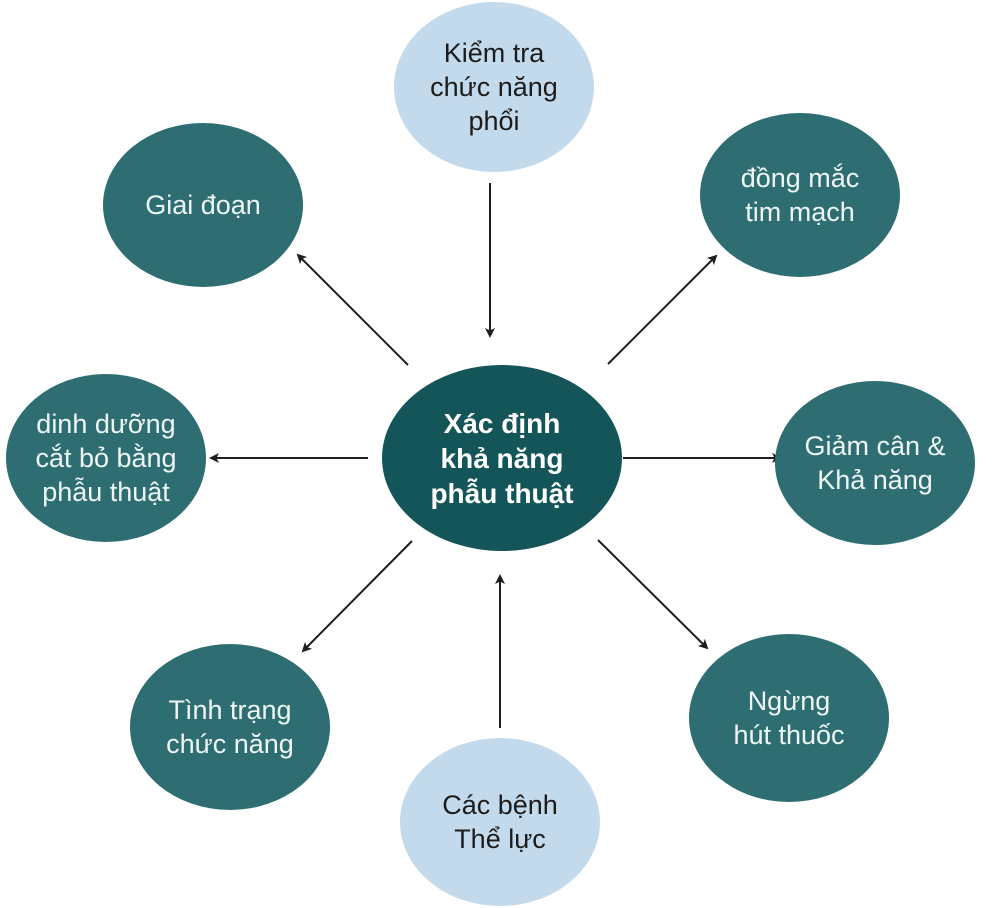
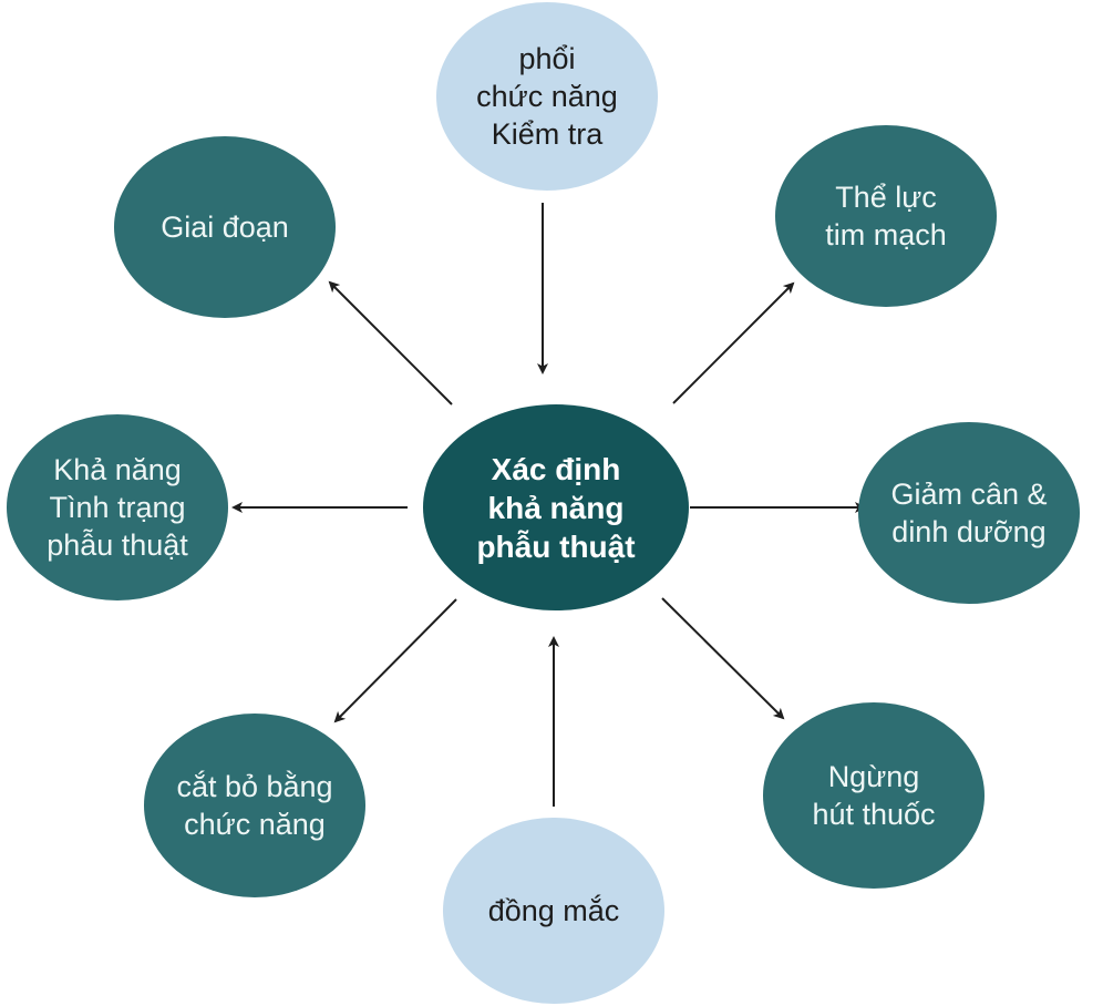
  Xác định
  khả năng
  phẫu thuật
- Kiểm tra
+ phổi
  chức năng
- phổi
+ Kiểm tra
- đồng mắc
+ Thể lực
  tim mạch
  Giảm cân &
- Khả năng
+ dinh dưỡng
  Ngừng
  hút thuốc
- Các bệnh
- Thể lực
+ đồng mắc
- Tình trạng
+ cắt bỏ bằng
  chức năng
- dinh dưỡng
+ Khả năng
- cắt bỏ bằng
+ Tình trạng
  phẫu thuật
  Giai đoạn
